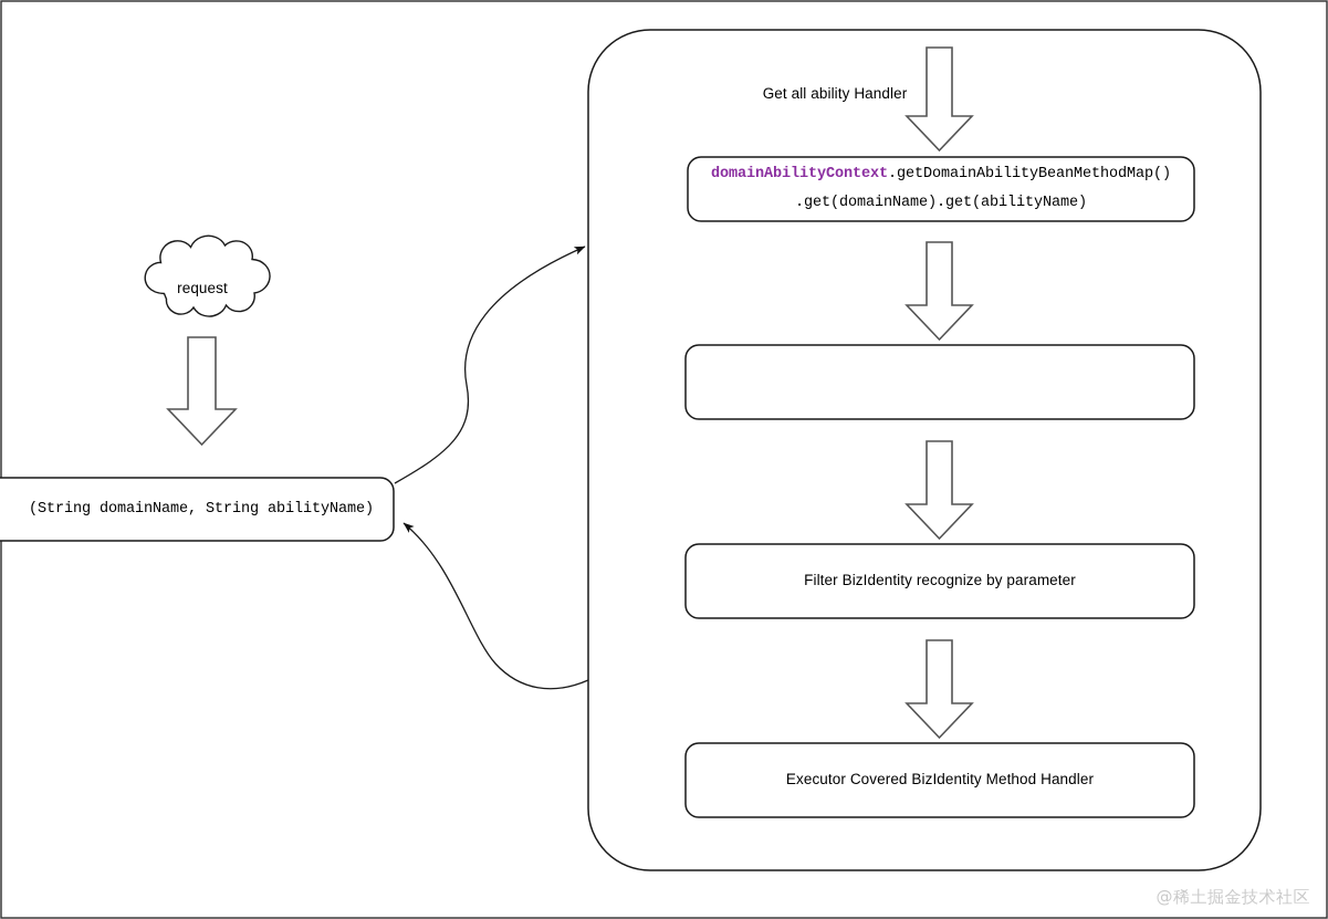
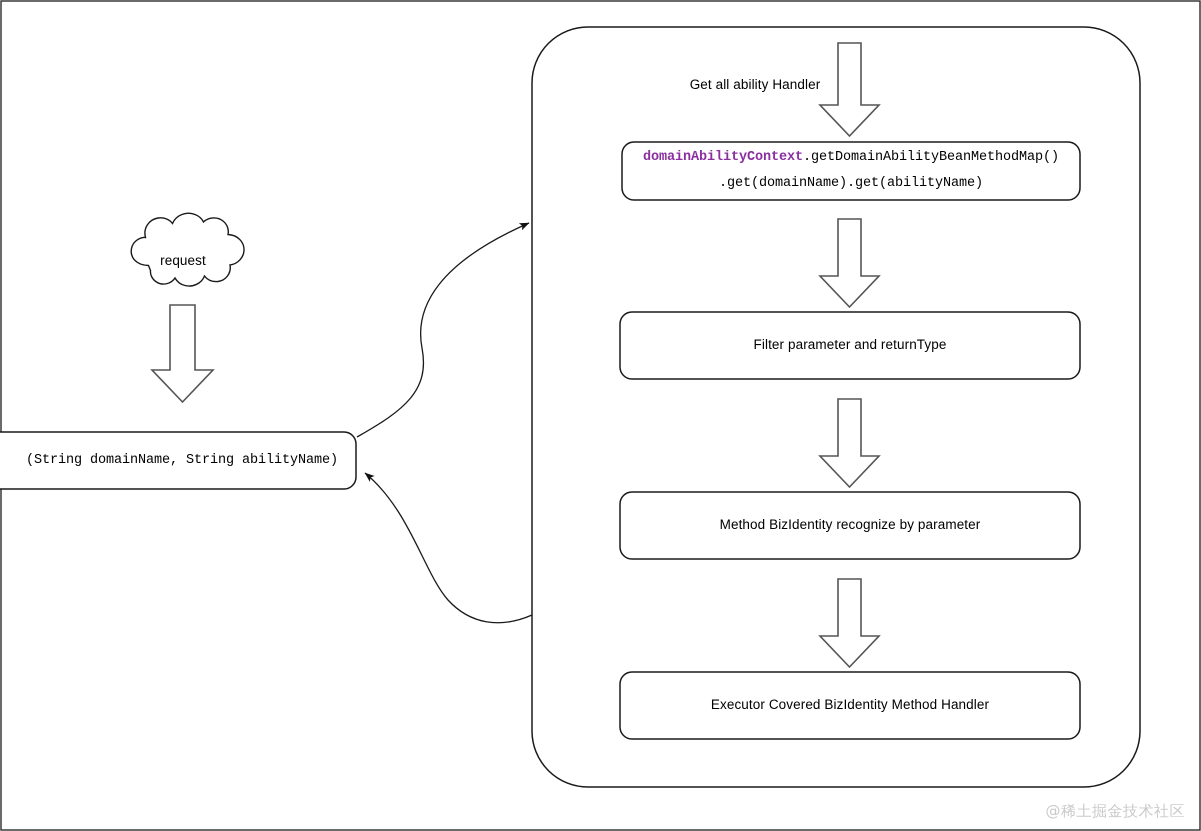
  request
  (String domainName, String abilityName)
  Get all ability Handler
  domainAbilityContext.getDomainAbilityBeanMethodMap()
  .get(domainName).get(abilityName)
+ Filter parameter and returnType
- Filter BizIdentity recognize by parameter
+ Method BizIdentity recognize by parameter
  Executor Covered BizIdentity Method Handler
  @稀土掘金技术社区
